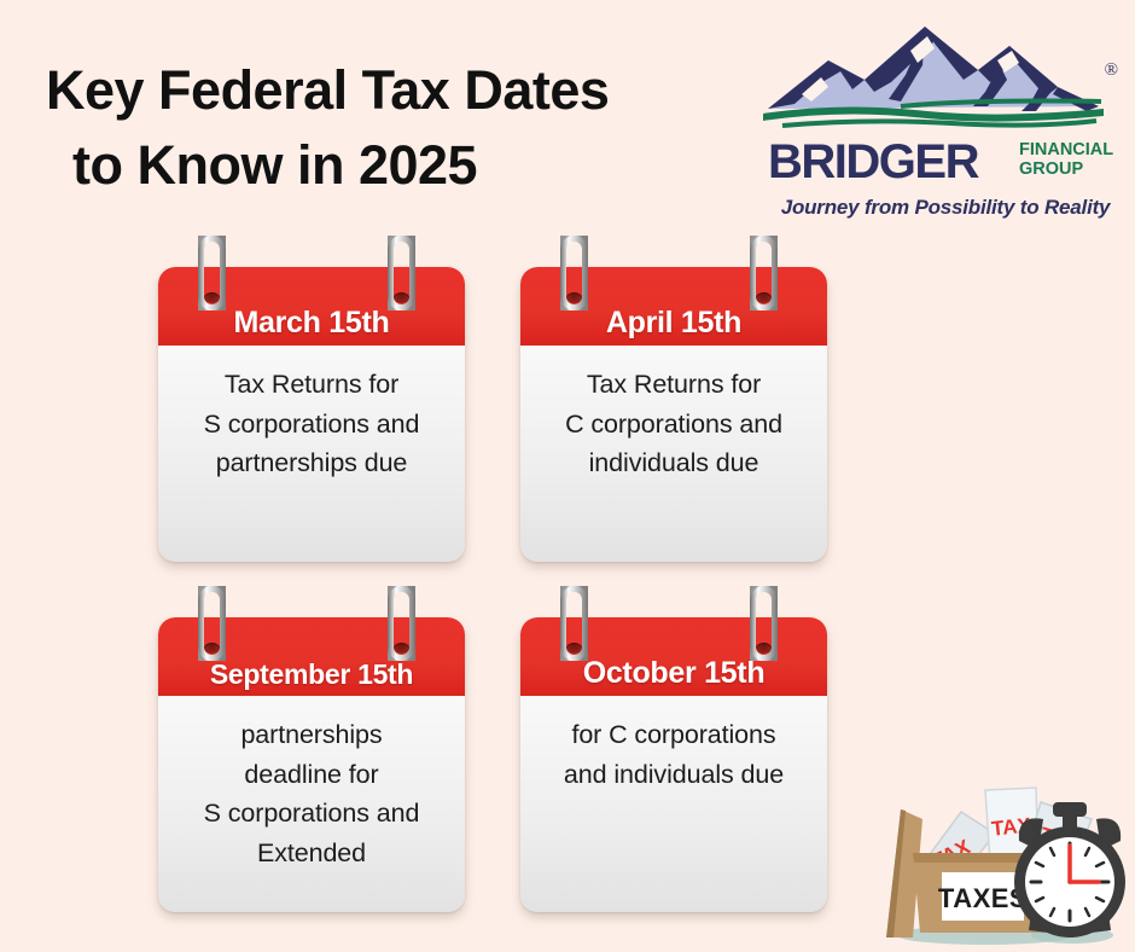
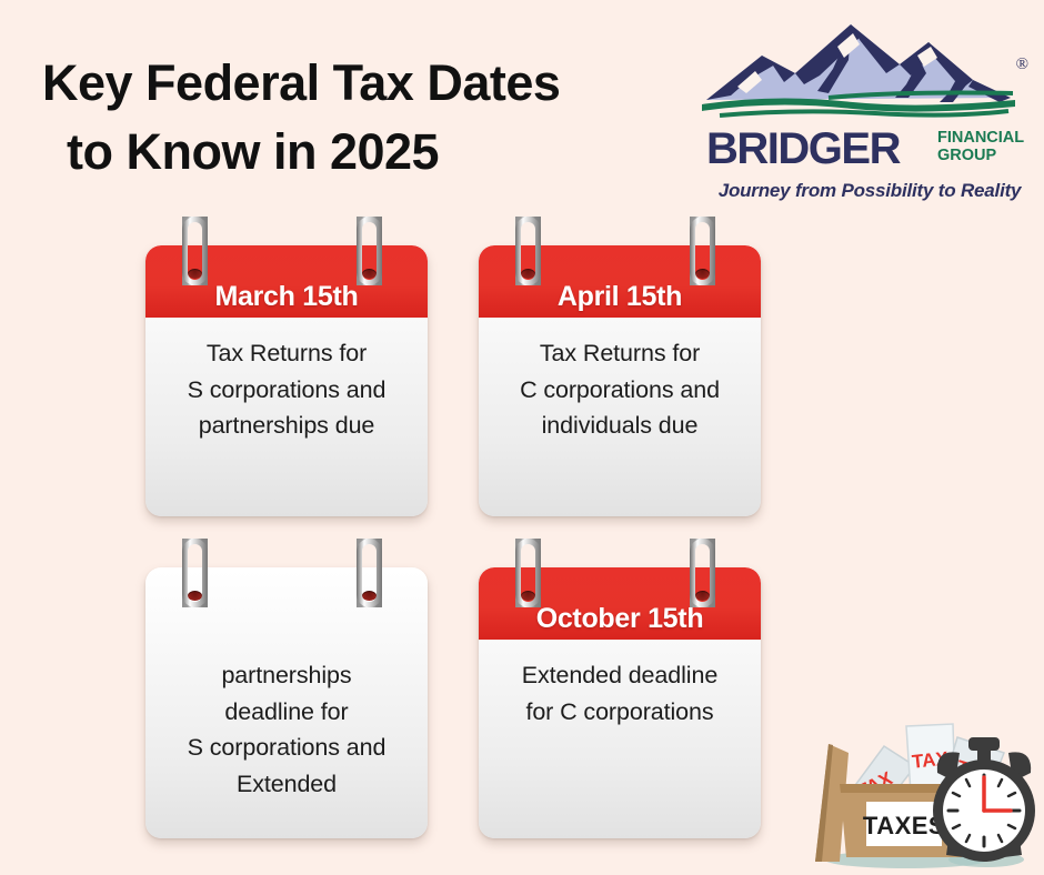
  Key Federal Tax Dates
  to Know in 2025
  ®
  BRIDGER
  FINANCIAL
  GROUP
  Journey from Possibility to Reality
  March 15th
  Tax Returns for
  S corporations and
  partnerships due
  April 15th
  Tax Returns for
  C corporations and
  individuals due
- September 15th
  partnerships
  deadline for
  S corporations and
  Extended
  October 15th
+ Extended deadline
  for C corporations
- and individuals due
  TAXE
